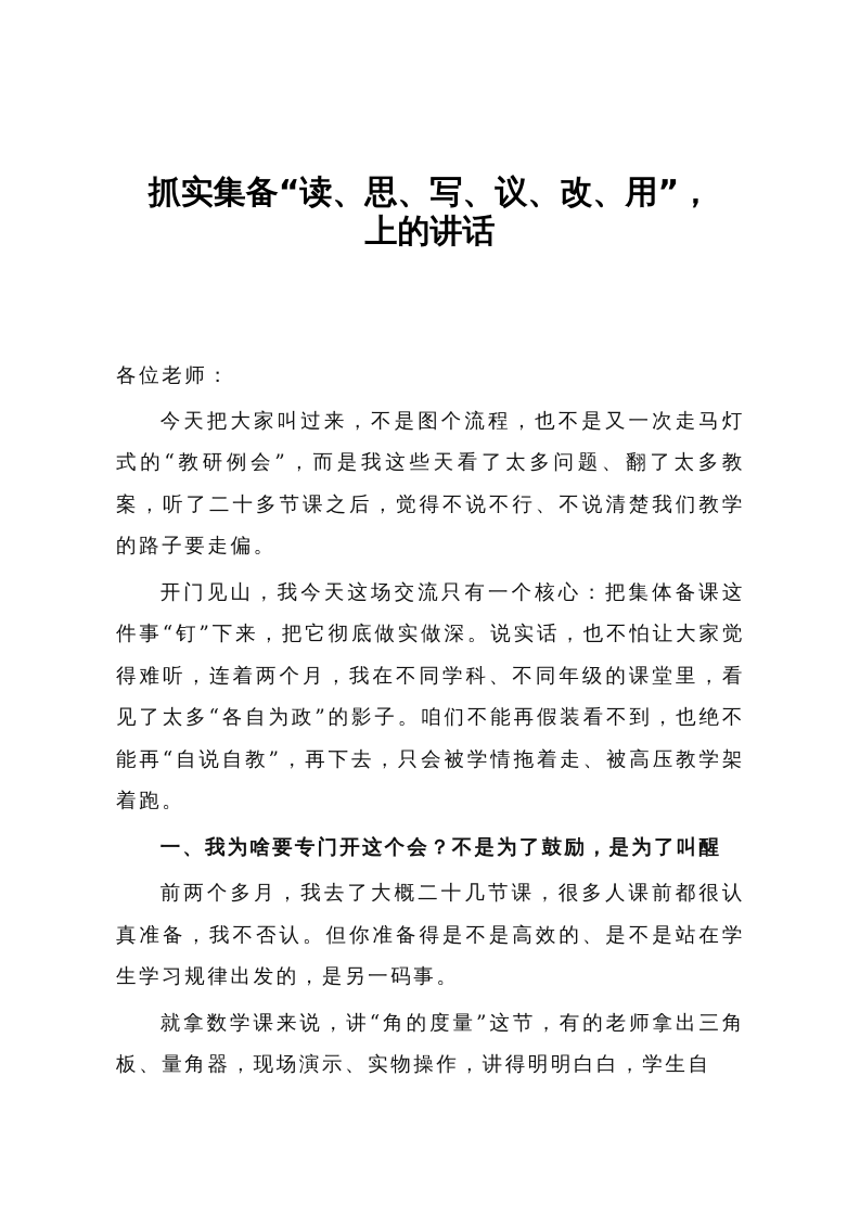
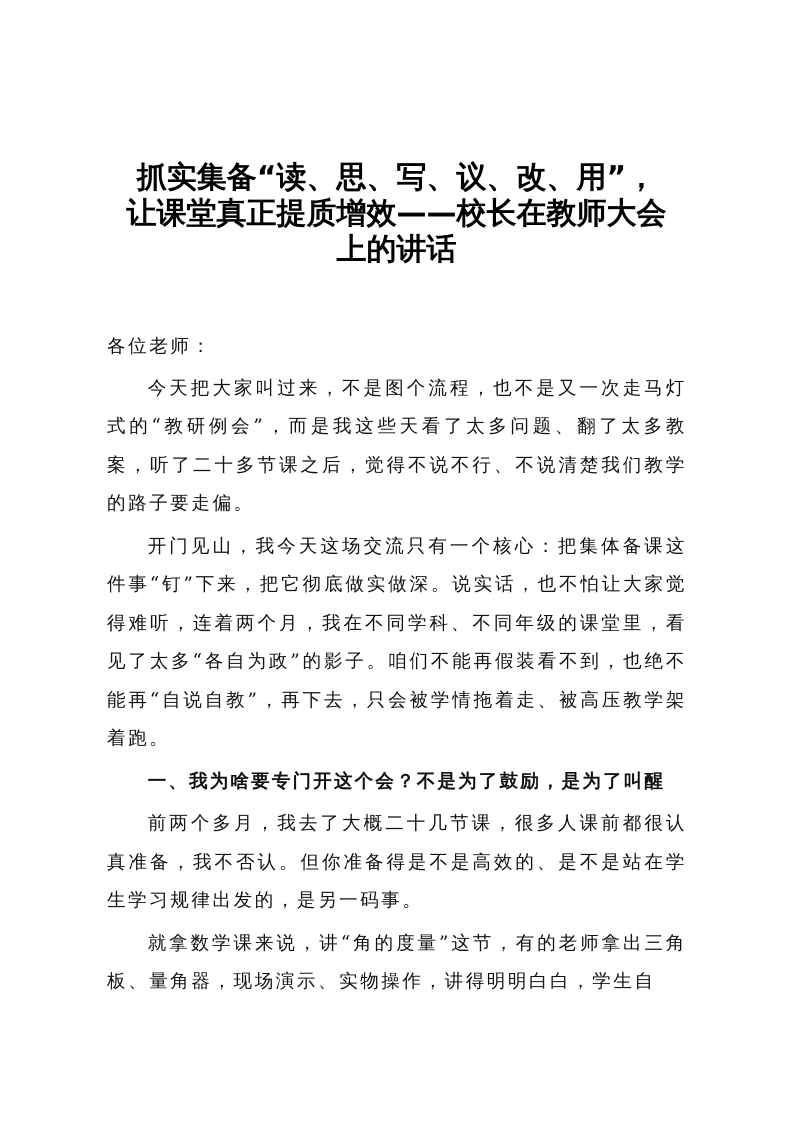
  抓实集备“读、思、写、议、改、用”，
+ 让课堂真正提质增效——校长在教师大会
  上的讲话
  各位老师：
  今天把大家叫过来，不是图个流程，也不是又一次走马灯式的“教研例会”，而是我这些天看了太多问题、翻了太多教案，听了二十多节课之后，觉得不说不行、不说清楚我们教学的路子要走偏。
  开门见山，我今天这场交流只有一个核心：把集体备课这件事“钉”下来，把它彻底做实做深。说实话，也不怕让大家觉得难听，连着两个月，我在不同学科、不同年级的课堂里，看见了太多“各自为政”的影子。咱们不能再假装看不到，也绝不能再“自说自教”，再下去，只会被学情拖着走、被高压教学架着跑。
  一、我为啥要专门开这个会？不是为了鼓励，是为了叫醒
  前两个多月，我去了大概二十几节课，很多人课前都很认真准备，我不否认。但你准备得是不是高效的、是不是站在学生学习规律出发的，是另一码事。
  就拿数学课来说，讲“角的度量”这节，有的老师拿出三角板、量角器，现场演示、实物操作，讲得明明白白，学生自
